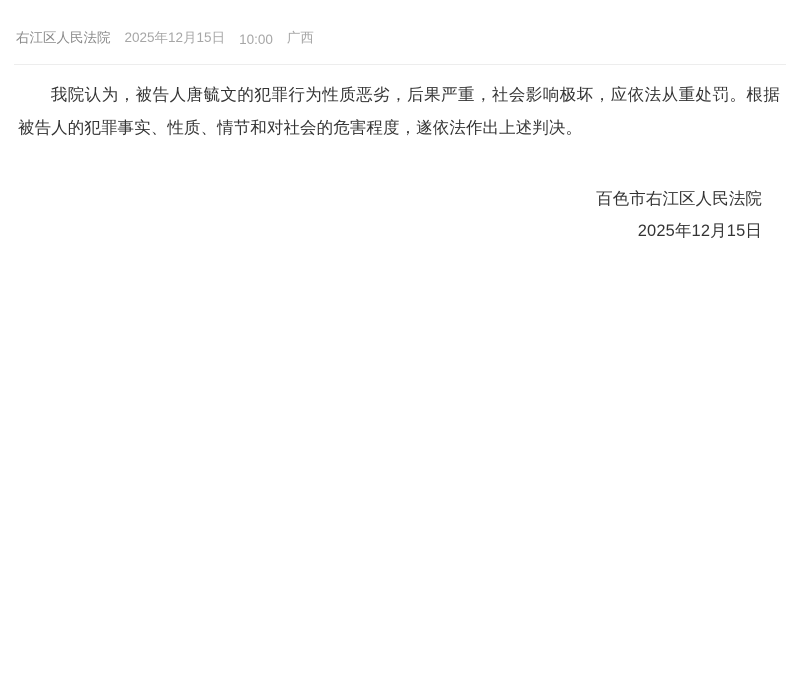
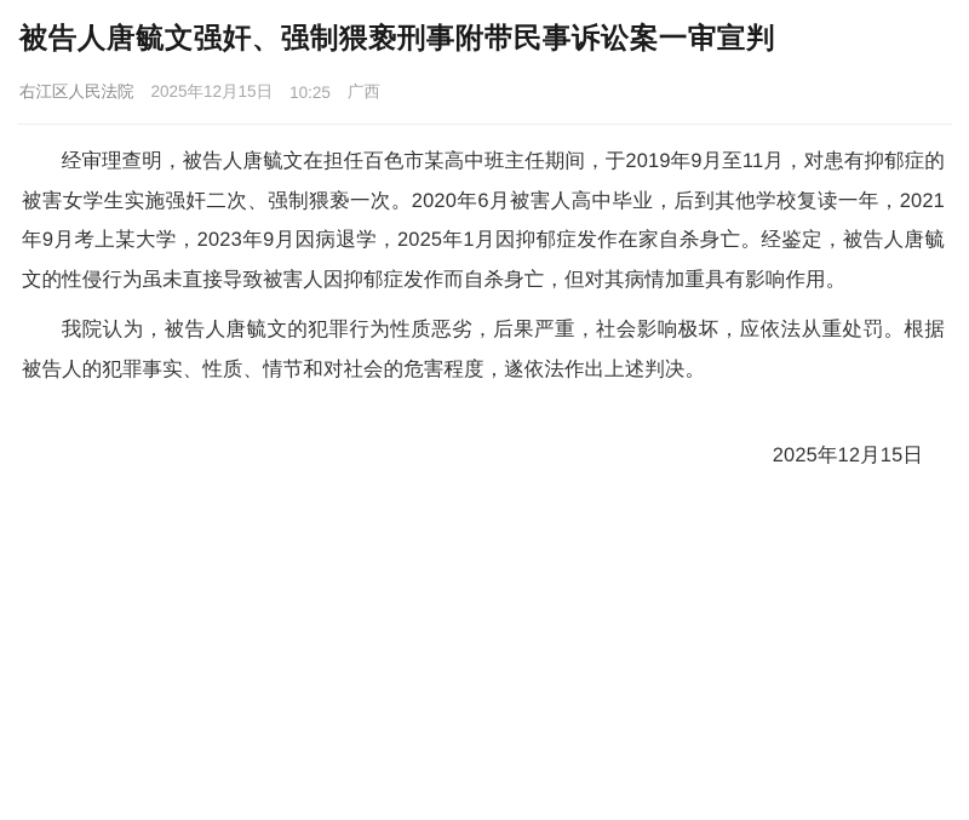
+ 被告人唐毓文强奸、强制猥亵刑事附带民事诉讼案一审宣判
  右江区人民法院
  2025年12月15日
- 10:00
+ 10:25
  广西
+ 经审理查明，被告人唐毓文在担任百色市某高中班主任期间，于2019年9月至11月，对患有抑郁症的被害女学生实施强奸二次、强制猥亵一次。2020年6月被害人高中毕业，后到其他学校复读一年，2021年9月考上某大学，2023年9月因病退学，2025年1月因抑郁症发作在家自杀身亡。经鉴定，被告人唐毓文的性侵行为虽未直接导致被害人因抑郁症发作而自杀身亡，但对其病情加重具有影响作用。
  我院认为，被告人唐毓文的犯罪行为性质恶劣，后果严重，社会影响极坏，应依法从重处罚。根据被告人的犯罪事实、性质、情节和对社会的危害程度，遂依法作出上述判决。
- 百色市右江区人民法院
  2025年12月15日
